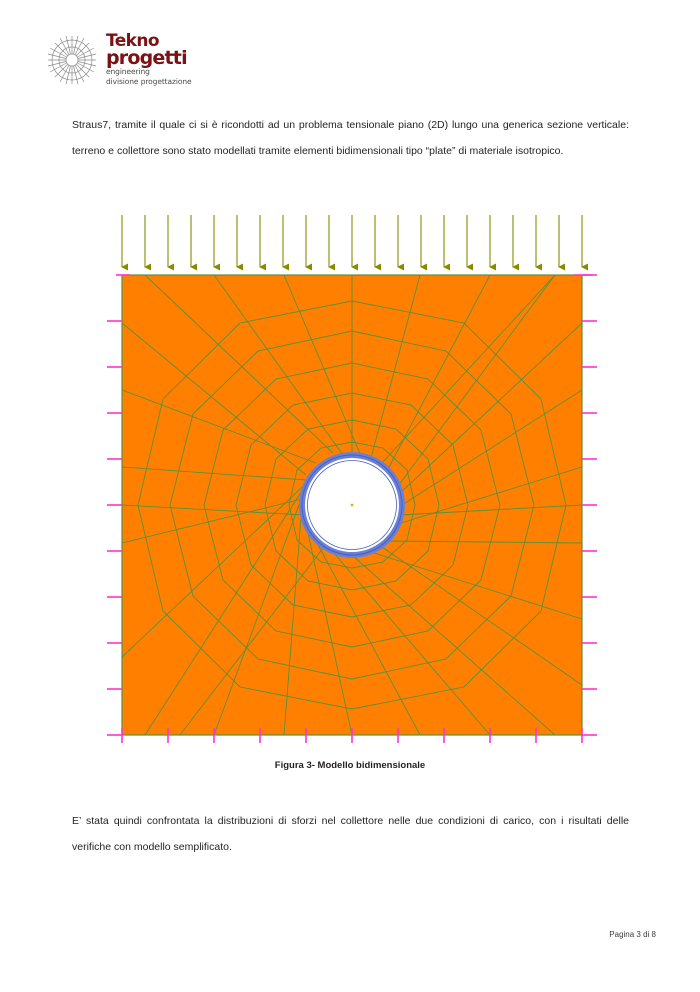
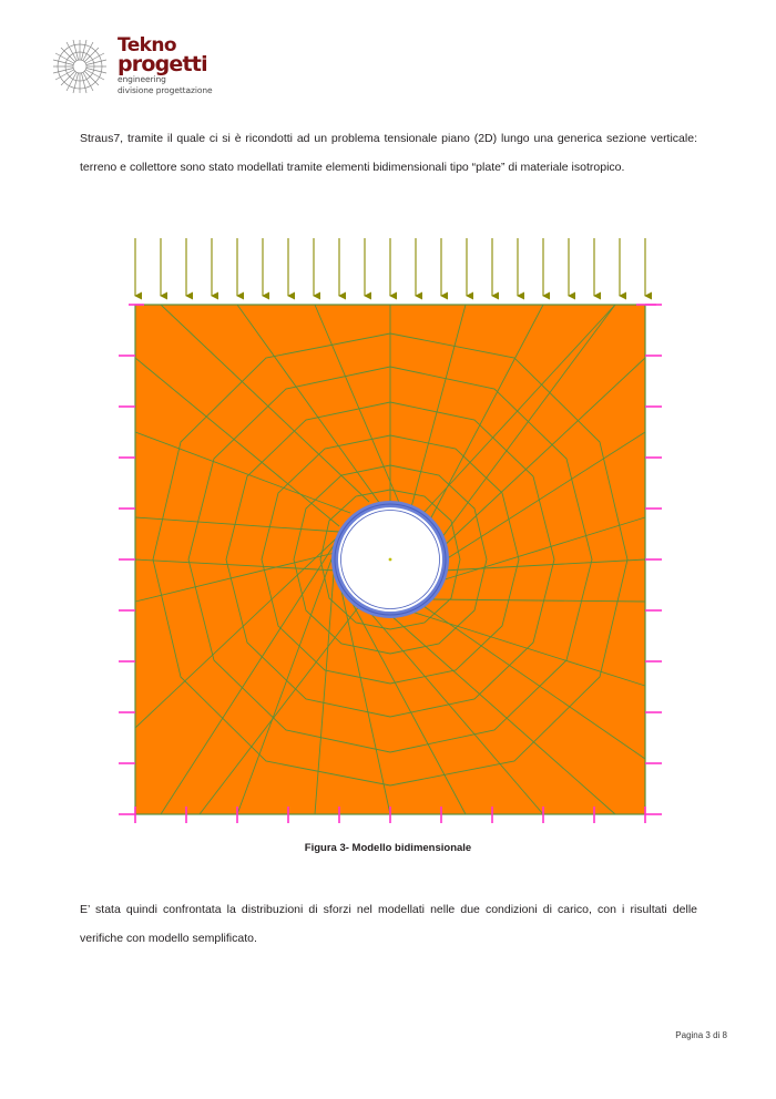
  Tekno
  progetti
  engineering
  divisione progettazione
  Straus7, tramite il quale ci si è ricondotti ad un problema tensionale piano (2D) lungo una generica sezione verticale: terreno e collettore sono stato modellati tramite elementi bidimensionali tipo “plate” di materiale isotropico.
  Figura 3- Modello bidimensionale
- E’ stata quindi confrontata la distribuzioni di sforzi nel collettore nelle due condizioni di carico, con i risultati delle verifiche con modello semplificato.
+ E’ stata quindi confrontata la distribuzioni di sforzi nel modellati nelle due condizioni di carico, con i risultati delle verifiche con modello semplificato.
  Pagina 3 di 8
